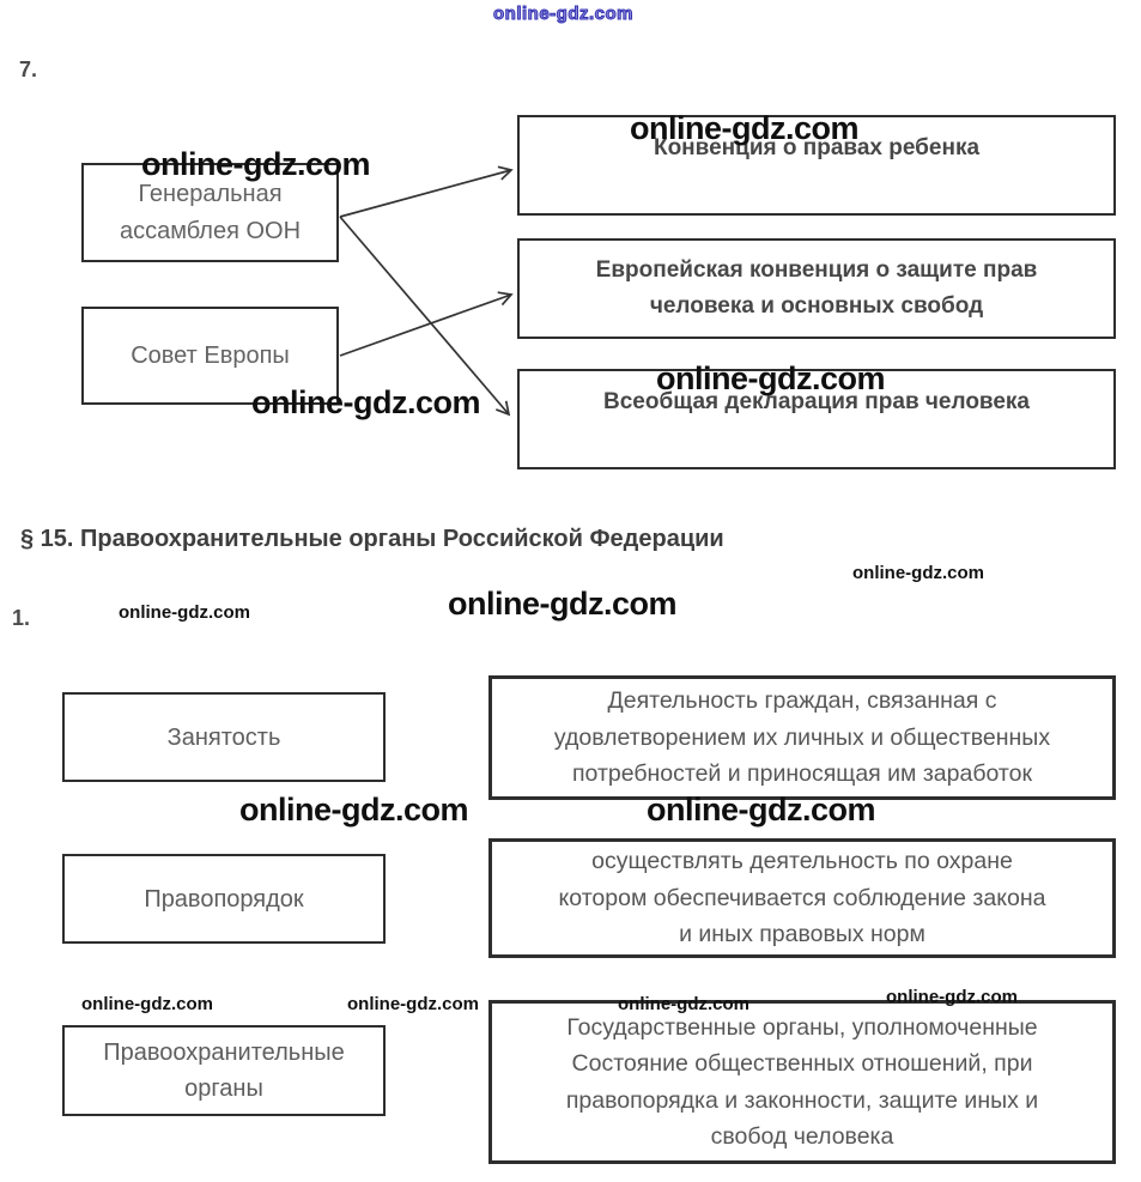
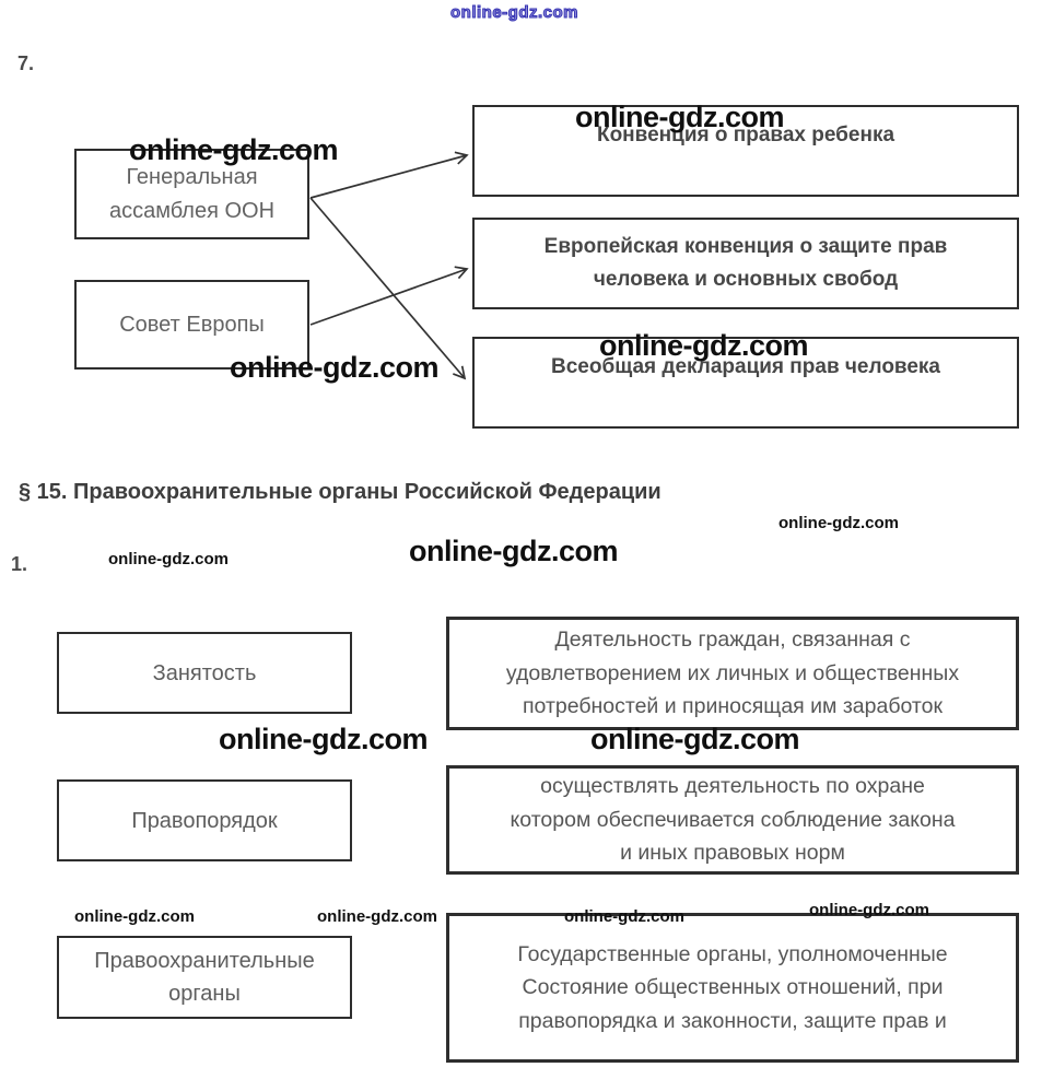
  online-gdz.com
  online-gdz.com
  online-gdz.com
  online-gdz.com
  online-gdz.com
  online-gdz.com
  online-gdz.com
  online-gdz.com
  online-gdz.com
  online-gdz.com
  online-gdz.com
  online-gdz.com
  online-gdz.com
  online-gdz.com
  7.
  Генеральная
  ассамблея ООН
  Совет Европы
  Конвенция о правах ребенка
  Европейская конвенция о защите прав
  человека и основных свобод
  Всеобщая декларация прав человека
  § 15. Правоохранительные органы Российской Федерации
  1.
  Занятость
  Деятельность граждан, связанная с
  удовлетворением их личных и общественных
  потребностей и приносящая им заработок
  Правопорядок
  осуществлять деятельность по охране
  котором обеспечивается соблюдение закона
  и иных правовых норм
  Правоохранительные
  органы
  Государственные органы, уполномоченные
  Состояние общественных отношений, при
- правопорядка и законности, защите иных и
+ правопорядка и законности, защите прав и
- свобод человека
